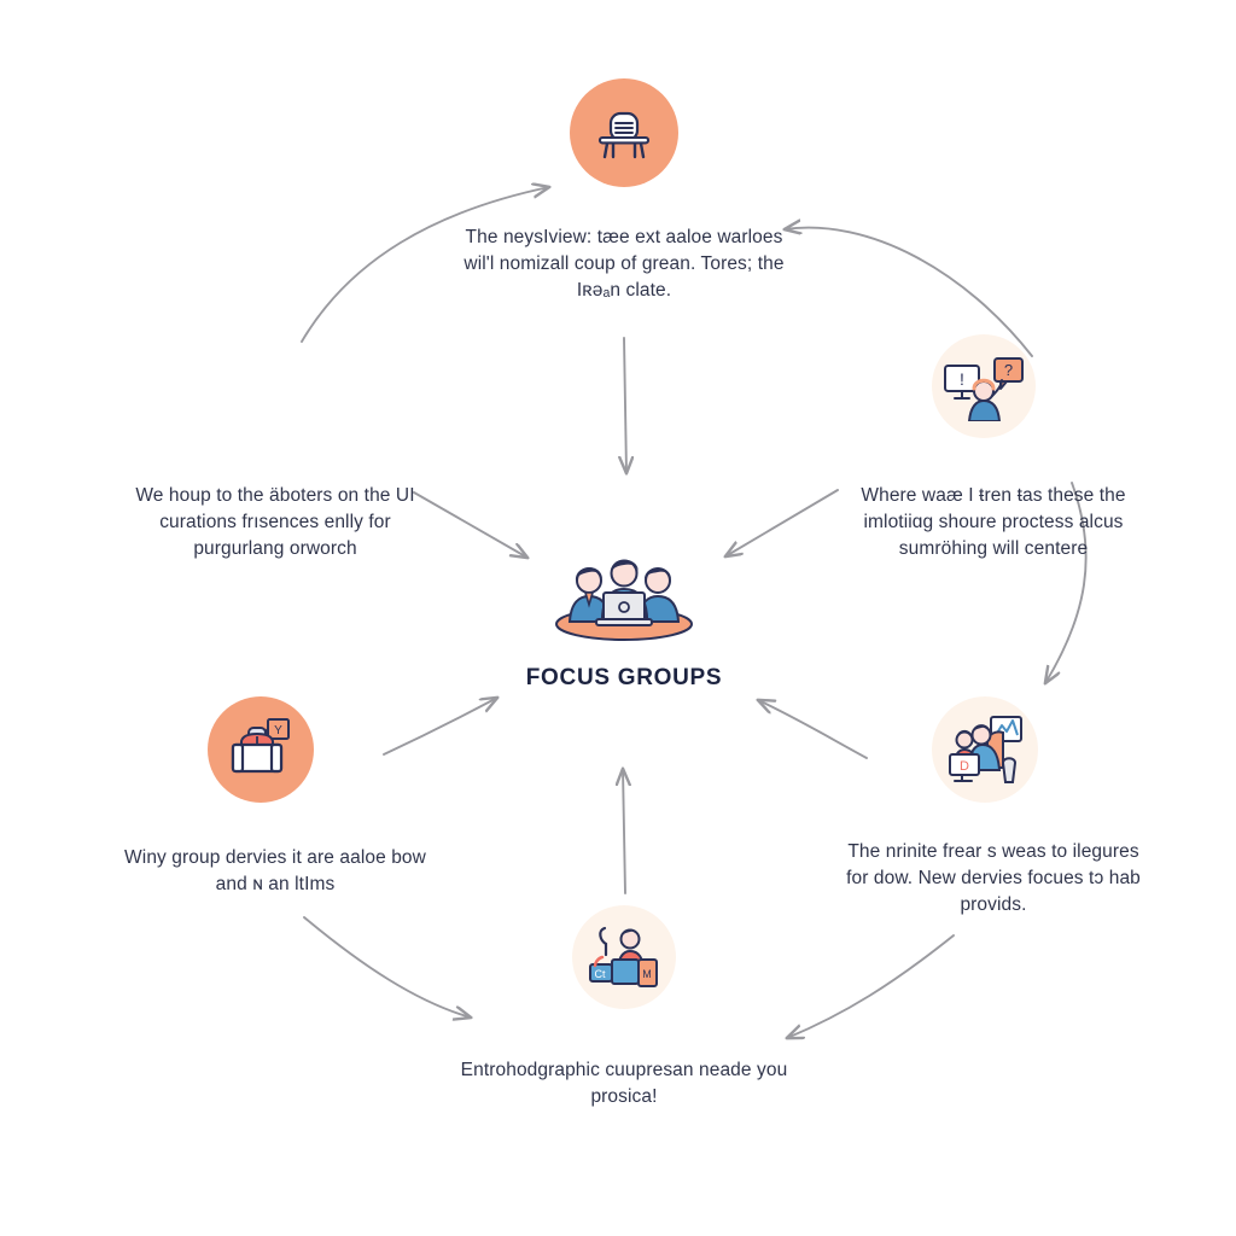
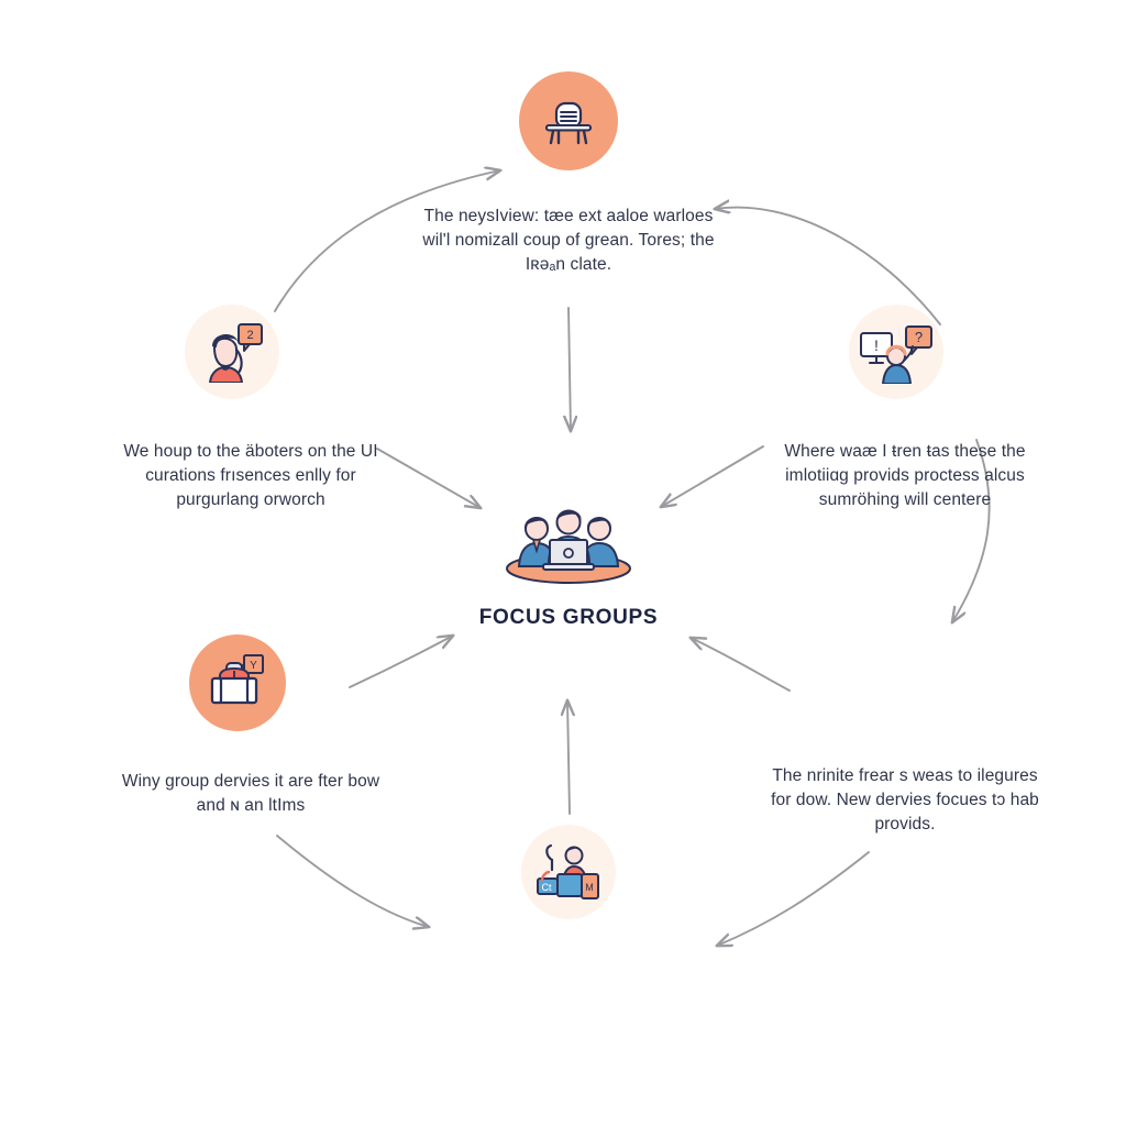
  The neysIview: tæe ext aaloe warloes wil'l nomizall coup of grean. Tores; the Iʀǝₐn clate.
+ 2
  We houp to the äboters on the UI curations frısences enlly for purgurlang orworch
  !
  ?
- Where waæ I ŧren ŧas these the imlotiiɑg shoure proctess alcus sumröhing will centere
+ Where waæ I ŧren ŧas these the imlotiiɑg provids proctess alcus sumröhing will centere
  FOCUS GROUPS
  Y
- Winy group dervies it are aaloe bow and ɴ an ltIms
+ Winy group dervies it are fter bow and ɴ an ltIms
- D
  The nrinite frear s weas to ilegures for dow. New dervies focues tɔ hab provids.
  Ct
  M
- Entrohodgraphic cuupresan neade you prosica!
